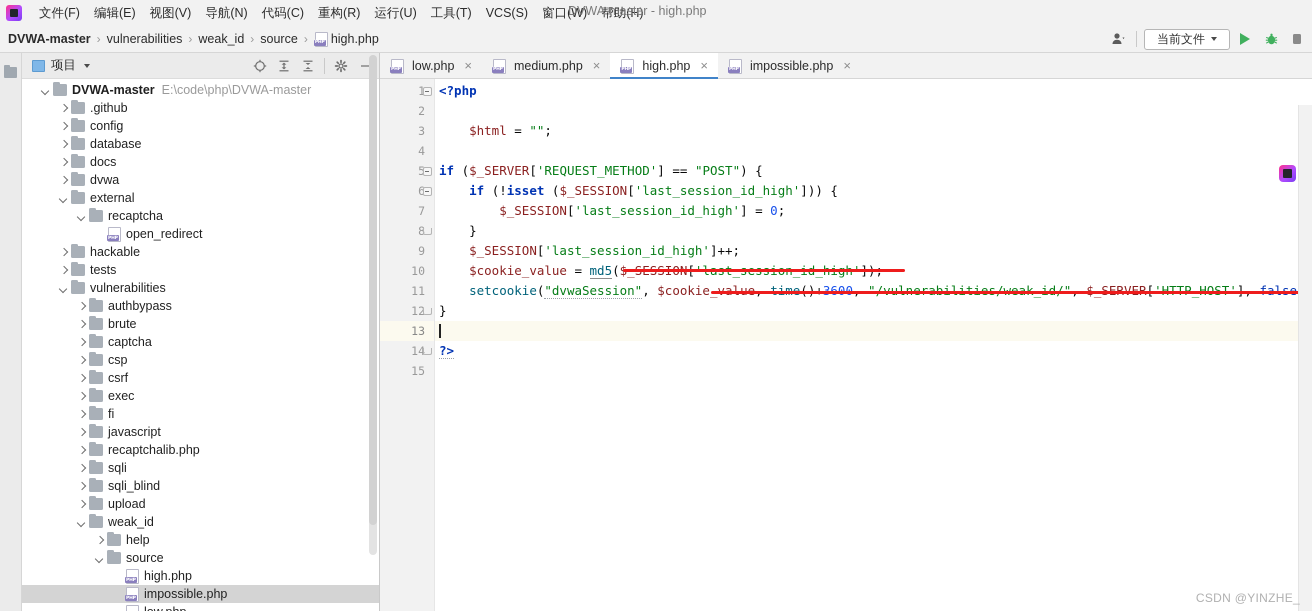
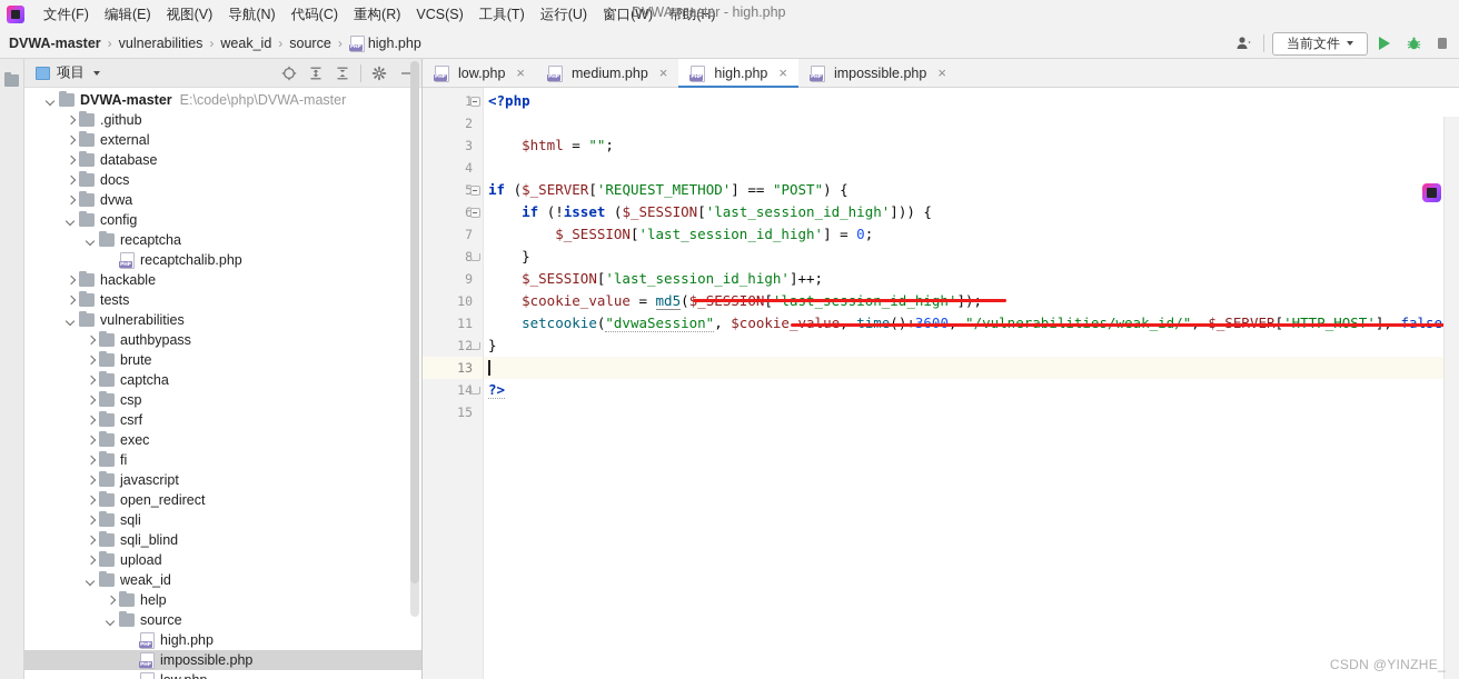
  文件(F)
  编辑(E)
  视图(V)
  导航(N)
  代码(C)
  重构(R)
- 运行(U)
+ VCS(S)
  工具(T)
- VCS(S)
+ 运行(U)
  窗口(W)
  帮助(H)
  DVWA-master - high.php
  DVWA-master
  ›
  vulnerabilities
  ›
  weak_id
  ›
  source
  ›
  high.php
  当前文件
  项目
  DVWA-master
  E:\code\php\DVWA-master
  .github
- config
+ external
  database
  docs
  dvwa
- external
+ config
  recaptcha
- open_redirect
+ recaptchalib.php
  hackable
  tests
  vulnerabilities
  authbypass
  brute
  captcha
  csp
  csrf
  exec
  fi
  javascript
- recaptchalib.php
+ open_redirect
  sqli
  sqli_blind
  upload
  weak_id
  help
  source
  high.php
  impossible.php
  low.php
  ×
  medium.php
  ×
  high.php
  ×
  impossible.php
  ×
  1
  2
  3
  4
  5
  6
  7
  8
  9
  10
  11
  12
  13
  14
  15
  <?php
  $html = "";
  if ($_SERVER['REQUEST_METHOD'] == "POST") {
  if (!isset ($_SESSION['last_session_id_high'])) {
  $_SESSION['last_session_id_high'] = 0;
  }
  $_SESSION['last_session_id_high']++;
  }
  ?>
  CSDN @YINZHE_
